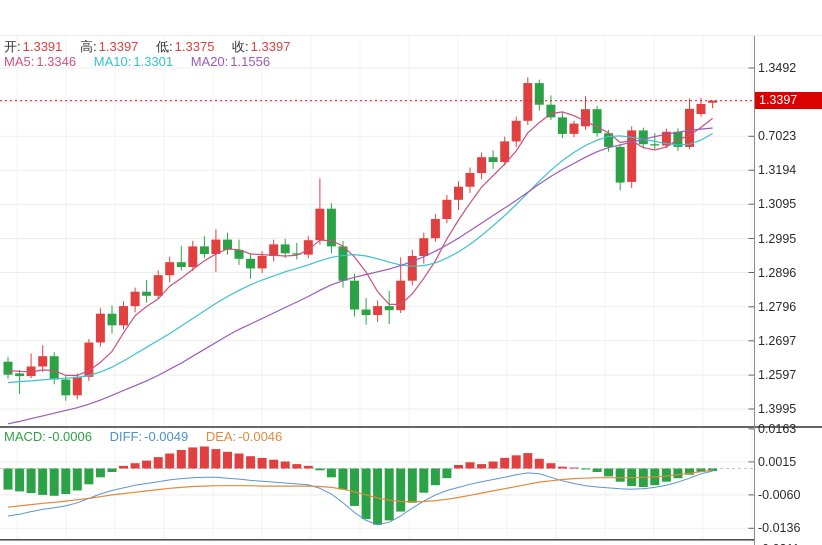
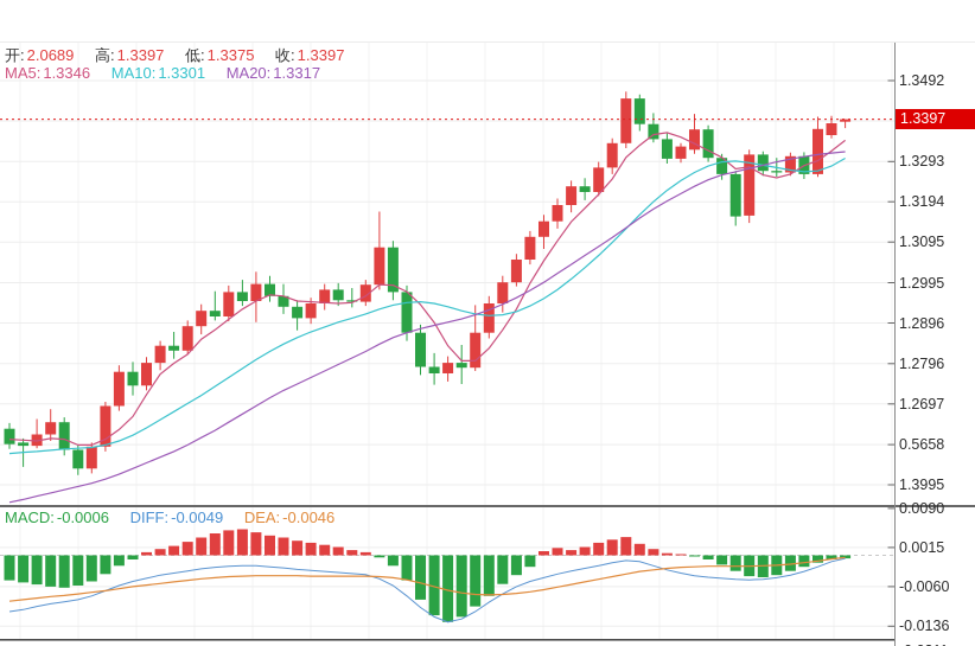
- 开: 1.3391 高: 1.3397 低: 1.3375 收: 1.3397
+ 开: 2.0689 高: 1.3397 低: 1.3375 收: 1.3397
- MA5: 1.3346 MA10: 1.3301 MA20: 1.1556
+ MA5: 1.3346 MA10: 1.3301 MA20: 1.3317
  MACD: -0.0006 DIFF: -0.0049 DEA: -0.0046
  1.3397
  1.3492
- 0.7023
+ 1.3293
  1.3194
  1.3095
  1.2995
  1.2896
  1.2796
  1.2697
- 1.2597
+ 0.5658
  1.3995
- 0.0163
+ 0.0090
  0.0015
  -0.0060
  -0.0136
